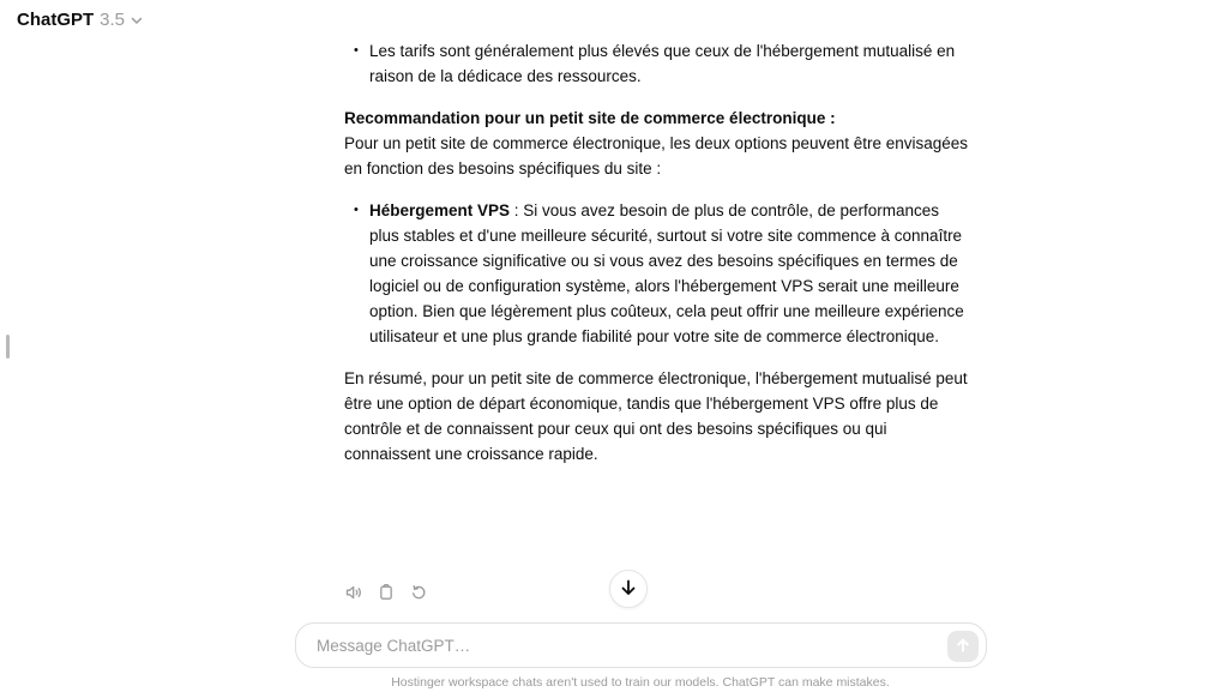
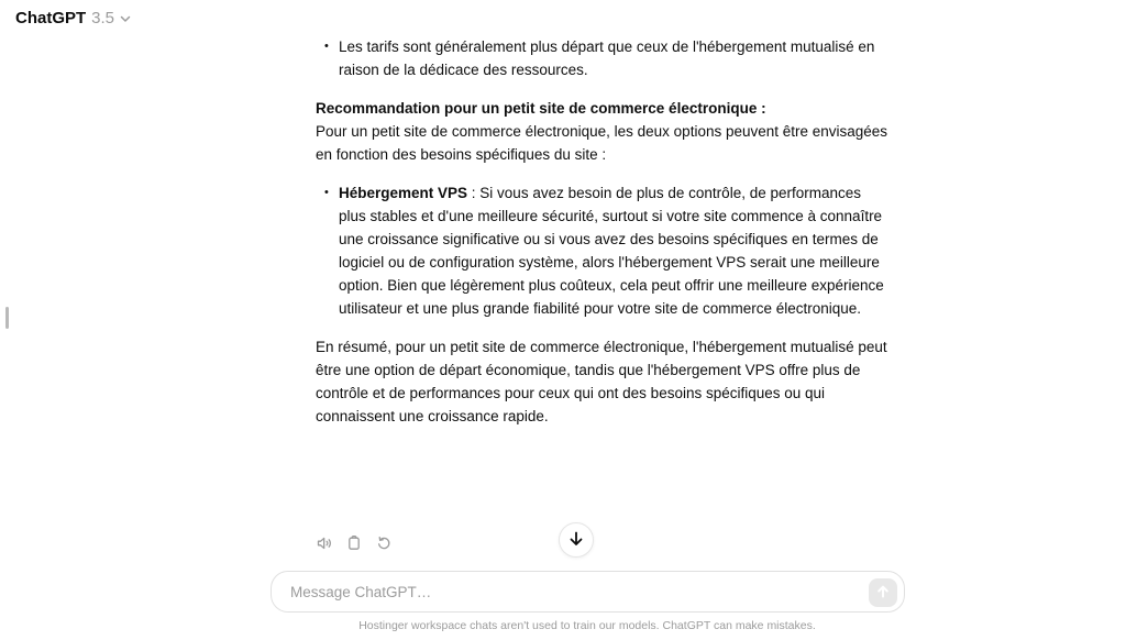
  ChatGPT
  3.5
- Les tarifs sont généralement plus élevés que ceux de l'hébergement mutualisé en raison de la dédicace des ressources.
+ Les tarifs sont généralement plus départ que ceux de l'hébergement mutualisé en raison de la dédicace des ressources.
  Recommandation pour un petit site de commerce électronique :
  Pour un petit site de commerce électronique, les deux options peuvent être envisagées en fonction des besoins spécifiques du site :
  Hébergement VPS : Si vous avez besoin de plus de contrôle, de performances plus stables et d'une meilleure sécurité, surtout si votre site commence à connaître une croissance significative ou si vous avez des besoins spécifiques en termes de logiciel ou de configuration système, alors l'hébergement VPS serait une meilleure option. Bien que légèrement plus coûteux, cela peut offrir une meilleure expérience utilisateur et une plus grande fiabilité pour votre site de commerce électronique.
- En résumé, pour un petit site de commerce électronique, l'hébergement mutualisé peut être une option de départ économique, tandis que l'hébergement VPS offre plus de contrôle et de connaissent pour ceux qui ont des besoins spécifiques ou qui connaissent une croissance rapide.
+ En résumé, pour un petit site de commerce électronique, l'hébergement mutualisé peut être une option de départ économique, tandis que l'hébergement VPS offre plus de contrôle et de performances pour ceux qui ont des besoins spécifiques ou qui connaissent une croissance rapide.
  Message ChatGPT…
  Hostinger workspace chats aren't used to train our models. ChatGPT can make mistakes.
